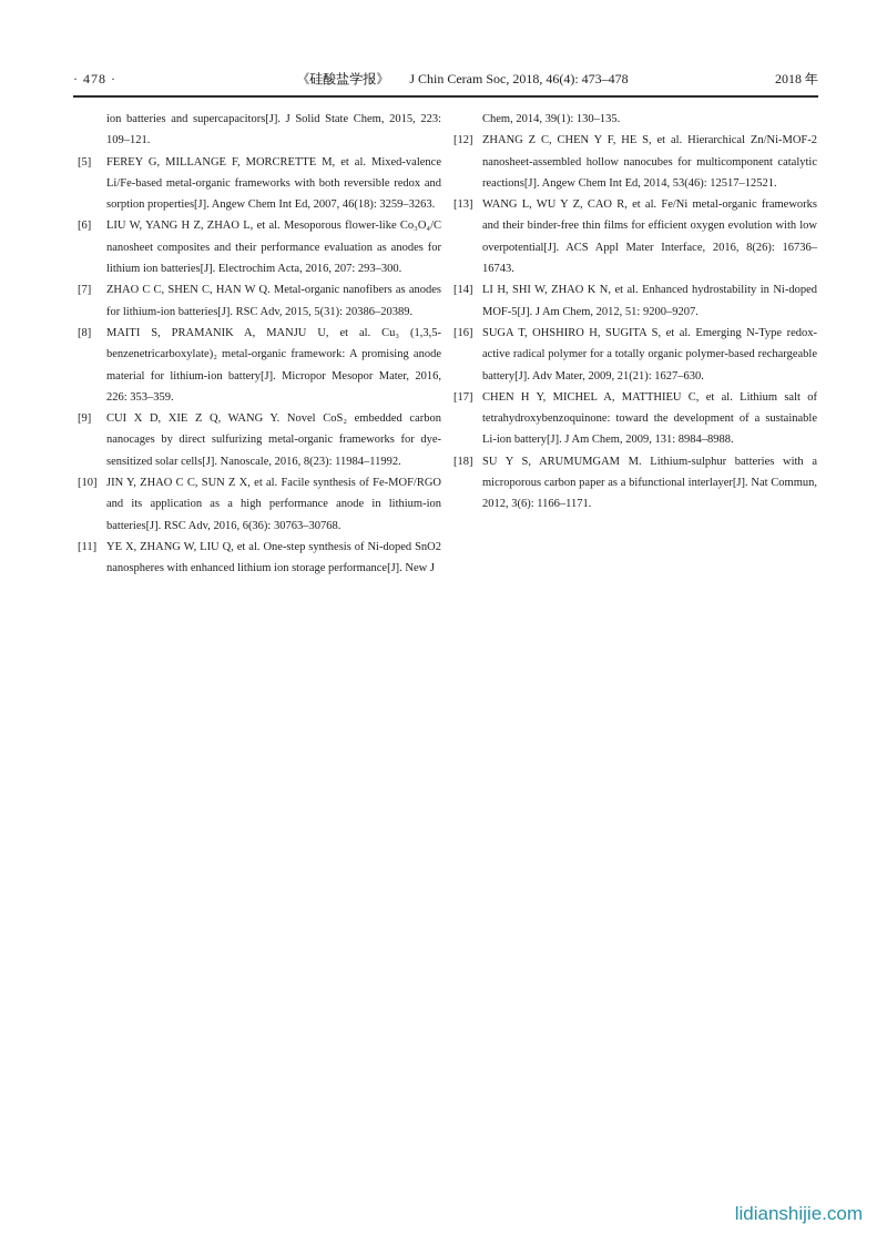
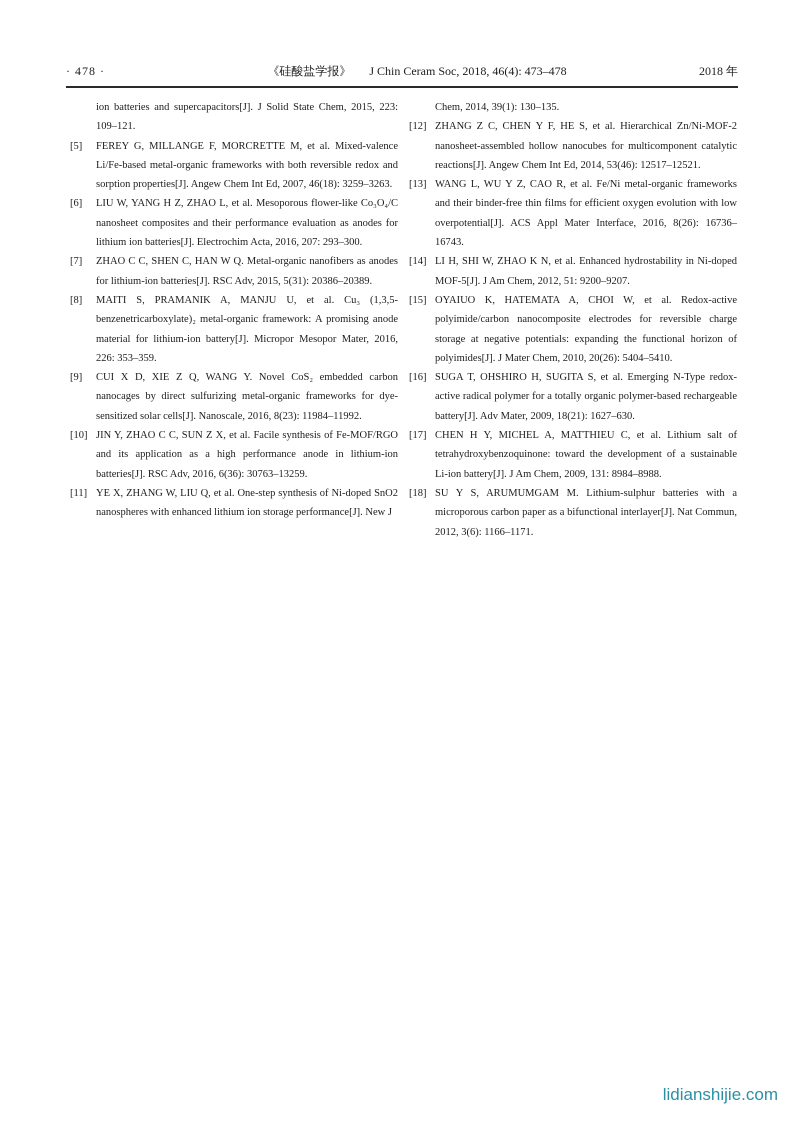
  · 478 ·
  《硅酸盐学报》 J Chin Ceram Soc, 2018, 46(4): 473–478
  2018 年
  ion batteries and supercapacitors[J]. J Solid State Chem, 2015, 223: 109–121.
  [5] FEREY G, MILLANGE F, MORCRETTE M, et al. Mixed-valence Li/Fe-based metal-organic frameworks with both reversible redox and sorption properties[J]. Angew Chem Int Ed, 2007, 46(18): 3259–3263.
  [6] LIU W, YANG H Z, ZHAO L, et al. Mesoporous flower-like Co₃O₄/C nanosheet composites and their performance evaluation as anodes for lithium ion batteries[J]. Electrochim Acta, 2016, 207: 293–300.
  [7] ZHAO C C, SHEN C, HAN W Q. Metal-organic nanofibers as anodes for lithium-ion batteries[J]. RSC Adv, 2015, 5(31): 20386–20389.
  [8] MAITI S, PRAMANIK A, MANJU U, et al. Cu₃ (1,3,5-benzenetricarboxylate)₂ metal-organic framework: A promising anode material for lithium-ion battery[J]. Micropor Mesopor Mater, 2016, 226: 353–359.
  [9] CUI X D, XIE Z Q, WANG Y. Novel CoS₂ embedded carbon nanocages by direct sulfurizing metal-organic frameworks for dye-sensitized solar cells[J]. Nanoscale, 2016, 8(23): 11984–11992.
- [10] JIN Y, ZHAO C C, SUN Z X, et al. Facile synthesis of Fe-MOF/RGO and its application as a high performance anode in lithium-ion batteries[J]. RSC Adv, 2016, 6(36): 30763–30768.
+ [10] JIN Y, ZHAO C C, SUN Z X, et al. Facile synthesis of Fe-MOF/RGO and its application as a high performance anode in lithium-ion batteries[J]. RSC Adv, 2016, 6(36): 30763–13259.
  [11] YE X, ZHANG W, LIU Q, et al. One-step synthesis of Ni-doped SnO2 nanospheres with enhanced lithium ion storage performance[J]. New J
  Chem, 2014, 39(1): 130–135.
  [12] ZHANG Z C, CHEN Y F, HE S, et al. Hierarchical Zn/Ni-MOF-2 nanosheet-assembled hollow nanocubes for multicomponent catalytic reactions[J]. Angew Chem Int Ed, 2014, 53(46): 12517–12521.
  [13] WANG L, WU Y Z, CAO R, et al. Fe/Ni metal-organic frameworks and their binder-free thin films for efficient oxygen evolution with low overpotential[J]. ACS Appl Mater Interface, 2016, 8(26): 16736–16743.
  [14] LI H, SHI W, ZHAO K N, et al. Enhanced hydrostability in Ni-doped MOF-5[J]. J Am Chem, 2012, 51: 9200–9207.
+ [15] OYAIUO K, HATEMATA A, CHOI W, et al. Redox-active polyimide/carbon nanocomposite electrodes for reversible charge storage at negative potentials: expanding the functional horizon of polyimides[J]. J Mater Chem, 2010, 20(26): 5404–5410.
- [16] SUGA T, OHSHIRO H, SUGITA S, et al. Emerging N-Type redox-active radical polymer for a totally organic polymer-based rechargeable battery[J]. Adv Mater, 2009, 21(21): 1627–630.
+ [16] SUGA T, OHSHIRO H, SUGITA S, et al. Emerging N-Type redox-active radical polymer for a totally organic polymer-based rechargeable battery[J]. Adv Mater, 2009, 18(21): 1627–630.
  [17] CHEN H Y, MICHEL A, MATTHIEU C, et al. Lithium salt of tetrahydroxybenzoquinone: toward the development of a sustainable Li-ion battery[J]. J Am Chem, 2009, 131: 8984–8988.
  [18] SU Y S, ARUMUMGAM M. Lithium-sulphur batteries with a microporous carbon paper as a bifunctional interlayer[J]. Nat Commun, 2012, 3(6): 1166–1171.
  lidianshijie.com
